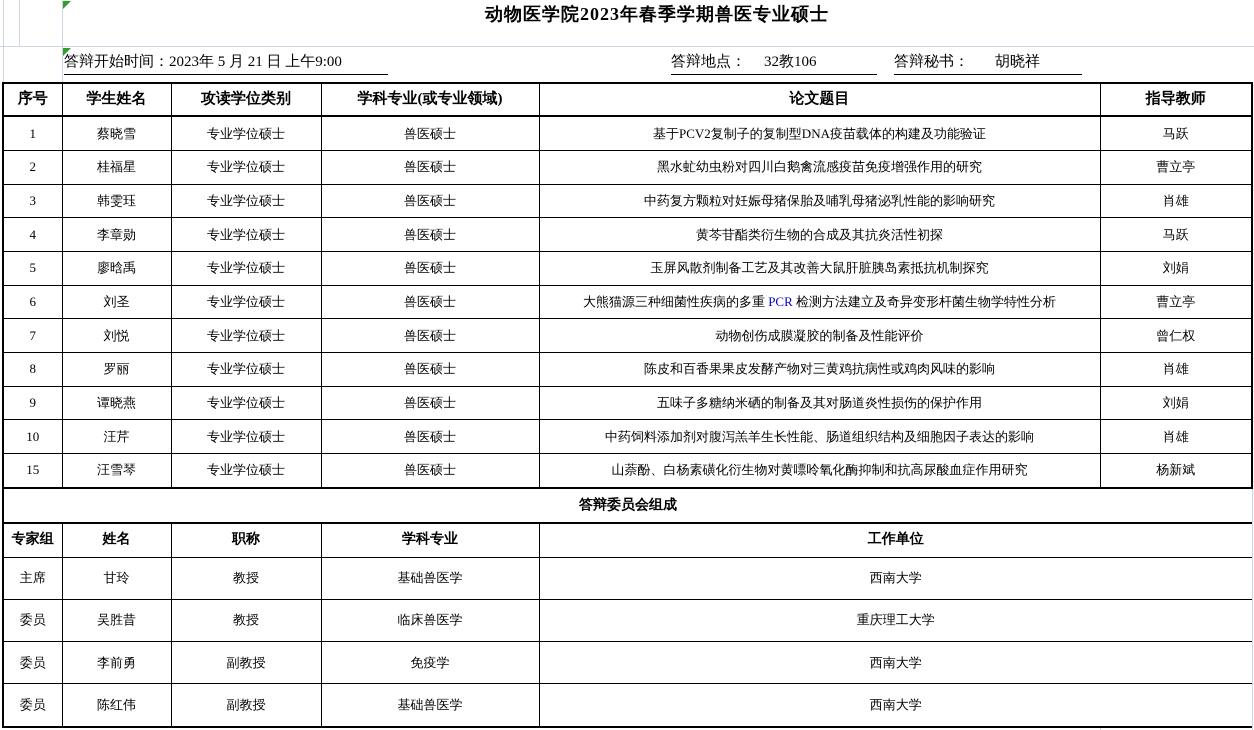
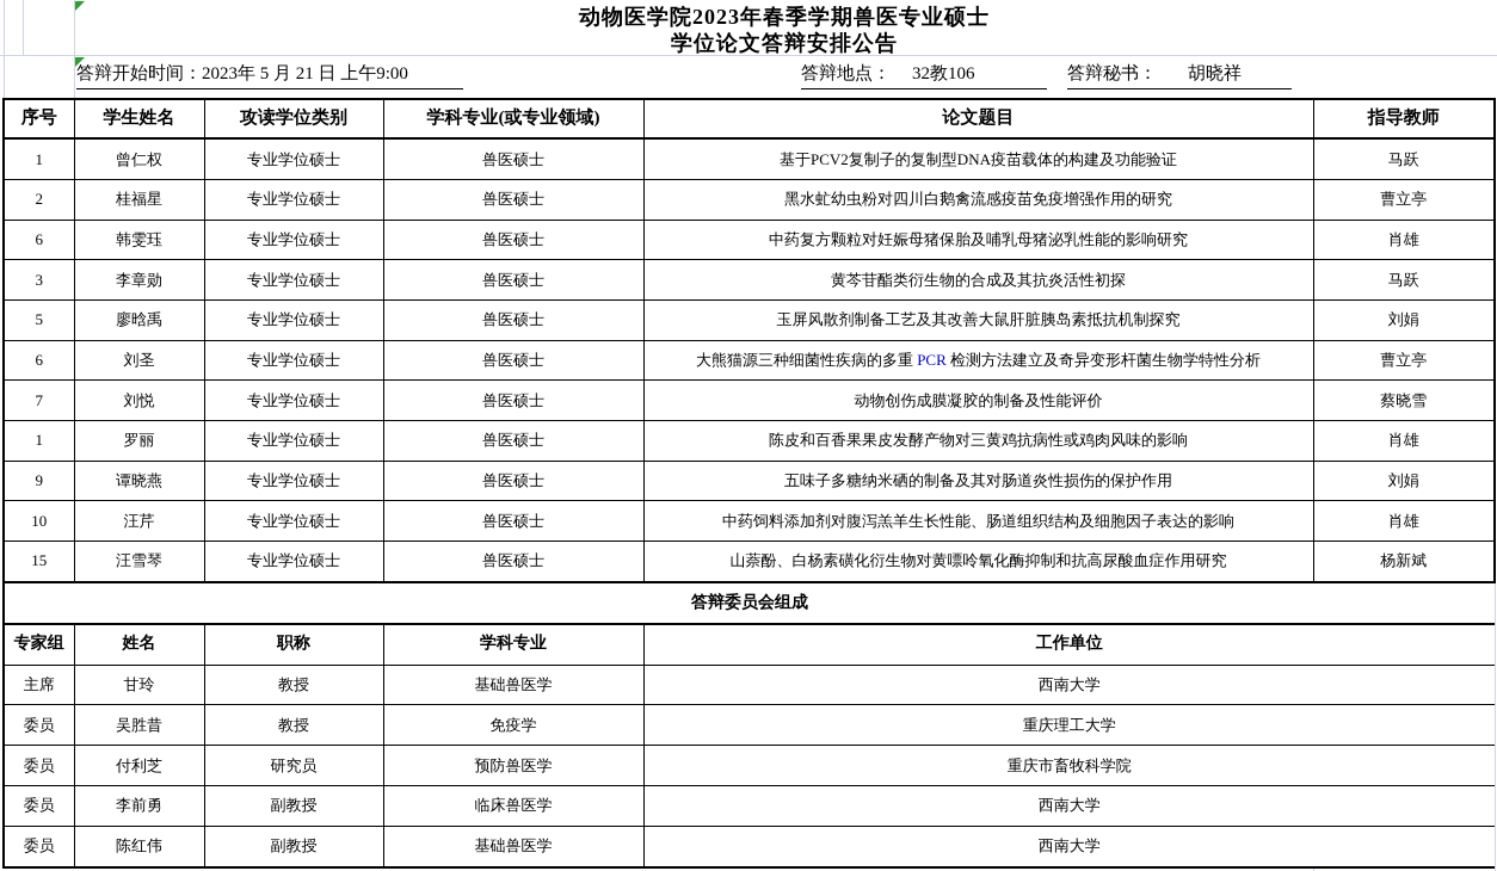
  动物医学院2023年春季学期兽医专业硕士
+ 学位论文答辩安排公告
  答辩开始时间：2023年 5 月 21 日 上午9:00
  答辩地点： 32教106
  答辩秘书： 胡晓祥
  序号	学生姓名	攻读学位类别	学科专业(或专业领域)	论文题目	指导教师
- 1	蔡晓雪	专业学位硕士	兽医硕士	基于PCV2复制子的复制型DNA疫苗载体的构建及功能验证	马跃
+ 1	曾仁权	专业学位硕士	兽医硕士	基于PCV2复制子的复制型DNA疫苗载体的构建及功能验证	马跃
  2	桂福星	专业学位硕士	兽医硕士	黑水虻幼虫粉对四川白鹅禽流感疫苗免疫增强作用的研究	曹立亭
- 3	韩雯珏	专业学位硕士	兽医硕士	中药复方颗粒对妊娠母猪保胎及哺乳母猪泌乳性能的影响研究	肖雄
+ 6	韩雯珏	专业学位硕士	兽医硕士	中药复方颗粒对妊娠母猪保胎及哺乳母猪泌乳性能的影响研究	肖雄
- 4	李章勋	专业学位硕士	兽医硕士	黄芩苷酯类衍生物的合成及其抗炎活性初探	马跃
+ 3	李章勋	专业学位硕士	兽医硕士	黄芩苷酯类衍生物的合成及其抗炎活性初探	马跃
  5	廖晗禹	专业学位硕士	兽医硕士	玉屏风散剂制备工艺及其改善大鼠肝脏胰岛素抵抗机制探究	刘娟
  6	刘圣	专业学位硕士	兽医硕士	大熊猫源三种细菌性疾病的多重 PCR 检测方法建立及奇异变形杆菌生物学特性分析	曹立亭
- 7	刘悦	专业学位硕士	兽医硕士	动物创伤成膜凝胶的制备及性能评价	曾仁权
+ 7	刘悦	专业学位硕士	兽医硕士	动物创伤成膜凝胶的制备及性能评价	蔡晓雪
- 8	罗丽	专业学位硕士	兽医硕士	陈皮和百香果果皮发酵产物对三黄鸡抗病性或鸡肉风味的影响	肖雄
+ 1	罗丽	专业学位硕士	兽医硕士	陈皮和百香果果皮发酵产物对三黄鸡抗病性或鸡肉风味的影响	肖雄
  9	谭晓燕	专业学位硕士	兽医硕士	五味子多糖纳米硒的制备及其对肠道炎性损伤的保护作用	刘娟
  10	汪芹	专业学位硕士	兽医硕士	中药饲料添加剂对腹泻羔羊生长性能、肠道组织结构及细胞因子表达的影响	肖雄
  15	汪雪琴	专业学位硕士	兽医硕士	山萘酚、白杨素磺化衍生物对黄嘌呤氧化酶抑制和抗高尿酸血症作用研究	杨新斌
  答辩委员会组成
  专家组	姓名	职称	学科专业	工作单位
  主席	甘玲	教授	基础兽医学	西南大学
- 委员	吴胜昔	教授	临床兽医学	重庆理工大学
+ 委员	吴胜昔	教授	免疫学	重庆理工大学
+ 委员	付利芝	研究员	预防兽医学	重庆市畜牧科学院
- 委员	李前勇	副教授	免疫学	西南大学
+ 委员	李前勇	副教授	临床兽医学	西南大学
  委员	陈红伟	副教授	基础兽医学	西南大学
